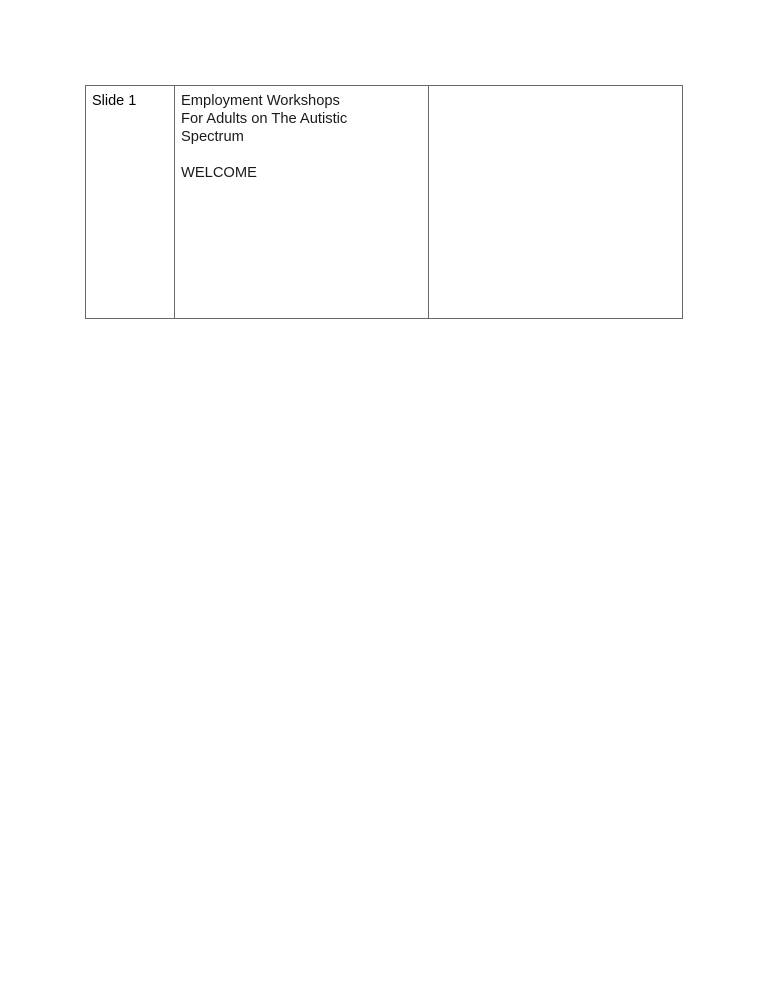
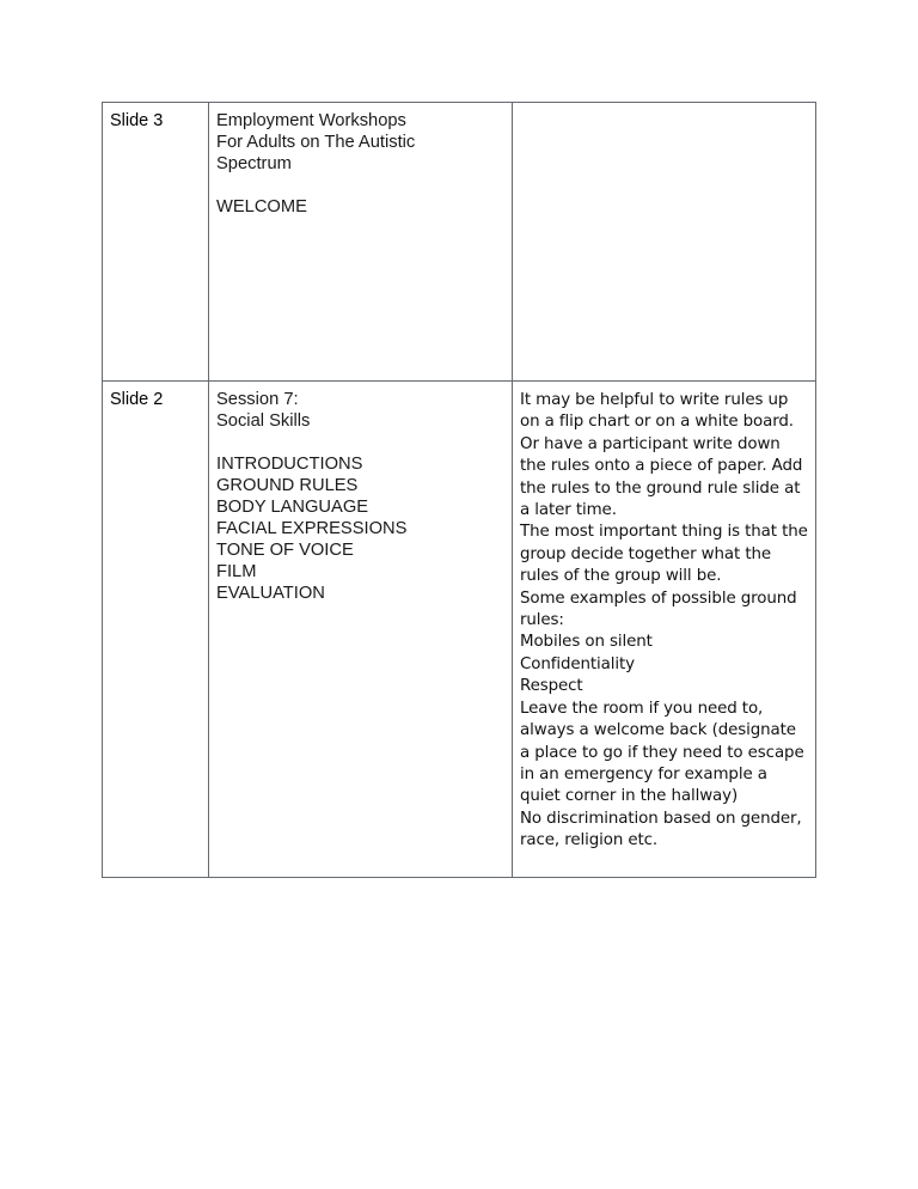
- Slide 1	Employment Workshops For Adults on The Autistic Spectrum WELCOME
+ Slide 3	Employment Workshops For Adults on The Autistic Spectrum WELCOME
+ Slide 2	Session 7: Social Skills INTRODUCTIONS GROUND RULES BODY LANGUAGE FACIAL EXPRESSIONS TONE OF VOICE FILM EVALUATION	It may be helpful to write rules up on a flip chart or on a white board. Or have a participant write down the rules onto a piece of paper. Add the rules to the ground rule slide at a later time. The most important thing is that the group decide together what the rules of the group will be. Some examples of possible ground rules: Mobiles on silent Confidentiality Respect Leave the room if you need to, always a welcome back (designate a place to go if they need to escape in an emergency for example a quiet corner in the hallway) No discrimination based on gender, race, religion etc.
